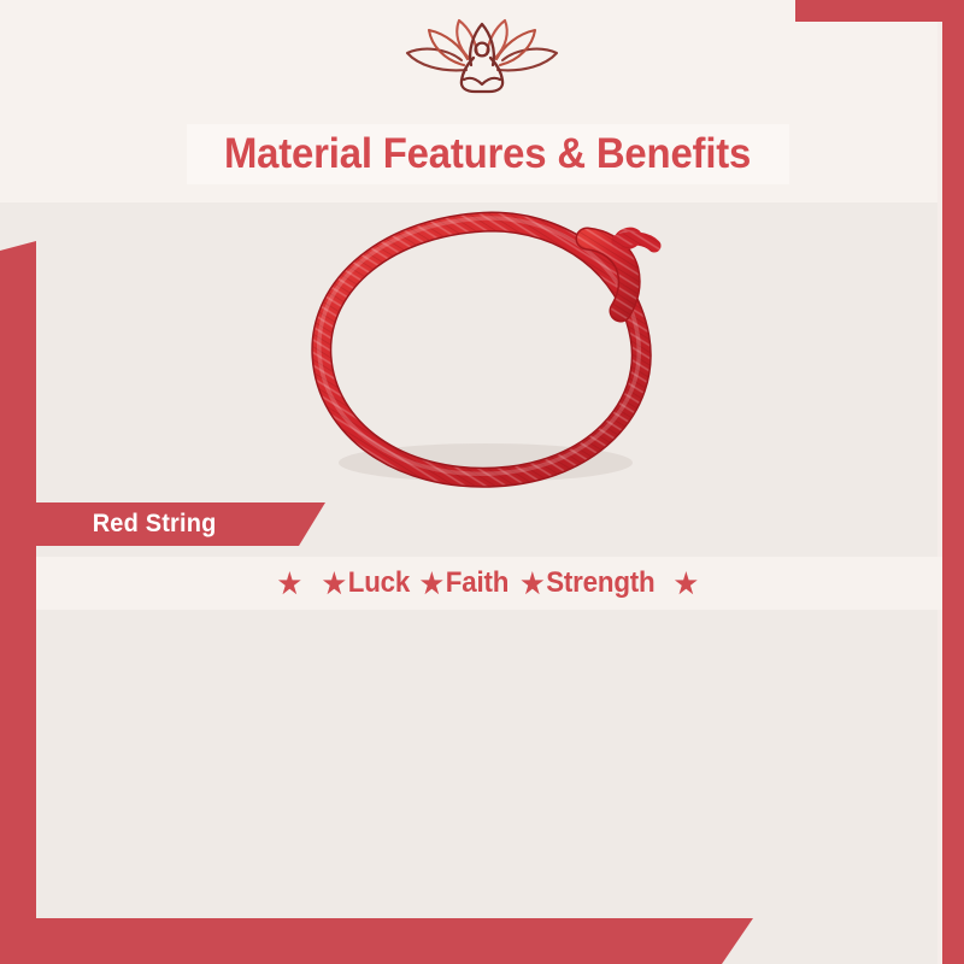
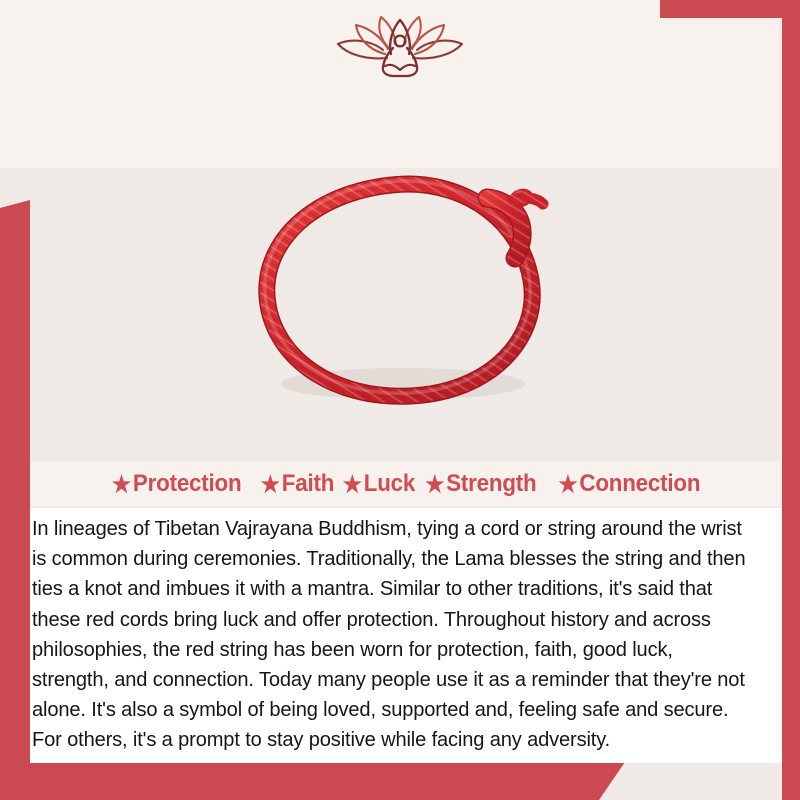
- Material Features & Benefits
- Red String
  ★
+ Protection
  ★
- Luck
+ Faith
  ★
- Faith
+ Luck
  ★
  Strength
  ★
+ Connection
+ In lineages of Tibetan Vajrayana Buddhism, tying a cord or string around the wrist is common during ceremonies. Traditionally, the Lama blesses the string and then ties a knot and imbues it with a mantra. Similar to other traditions, it's said that these red cords bring luck and offer protection. Throughout history and across philosophies, the red string has been worn for protection, faith, good luck, strength, and connection. Today many people use it as a reminder that they're not alone. It's also a symbol of being loved, supported and, feeling safe and secure. For others, it's a prompt to stay positive while facing any adversity.
